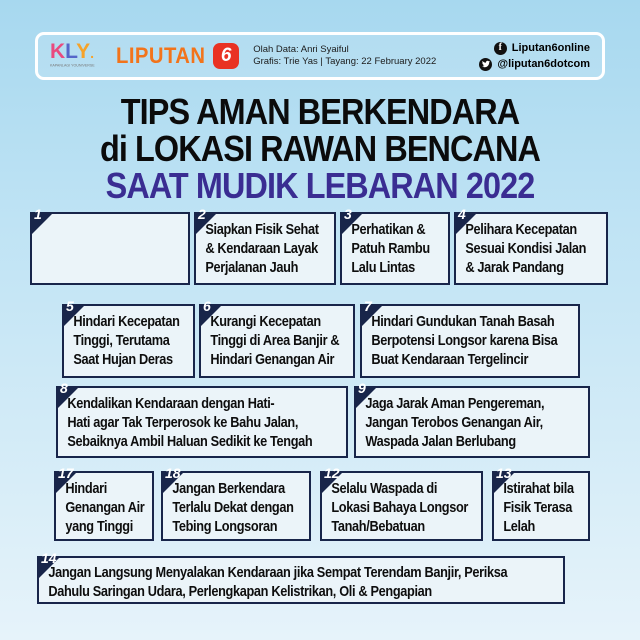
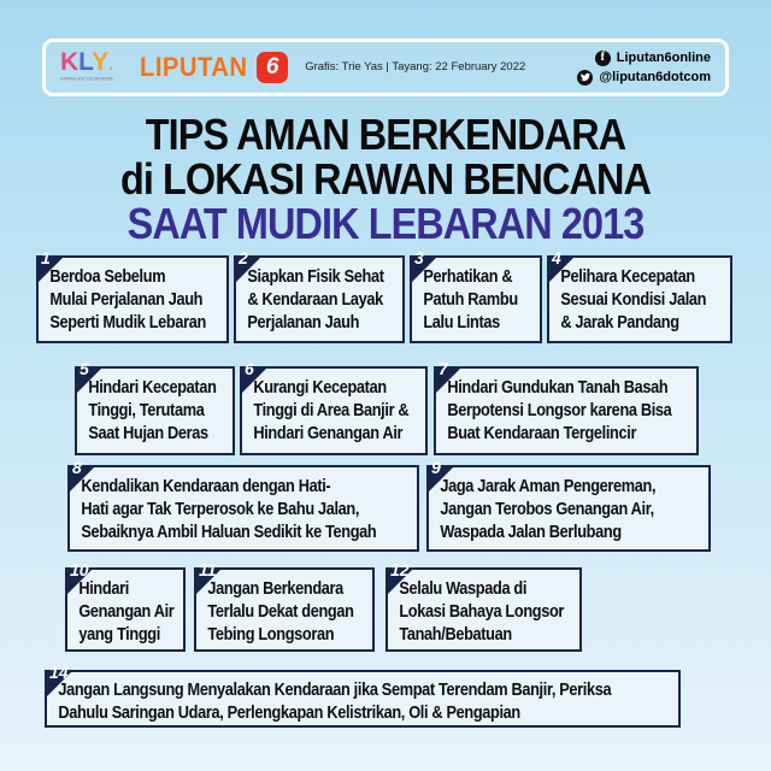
  KLY.
  LIPUTAN
  6
- Olah Data: Anri Syaiful
  Grafis: Trie Yas | Tayang: 22 February 2022
  f
  Liputan6online
  @liputan6dotcom
  TIPS AMAN BERKENDARA
  di LOKASI RAWAN BENCANA
- SAAT MUDIK LEBARAN 2022
+ SAAT MUDIK LEBARAN 2013
  1
+ Berdoa Sebelum
+ Mulai Perjalanan Jauh
+ Seperti Mudik Lebaran
  2
  Siapkan Fisik Sehat
  & Kendaraan Layak
  Perjalanan Jauh
  3
  Perhatikan &
  Patuh Rambu
  Lalu Lintas
  4
  Pelihara Kecepatan
  Sesuai Kondisi Jalan
  & Jarak Pandang
  5
  Hindari Kecepatan
  Tinggi, Terutama
  Saat Hujan Deras
  6
  Kurangi Kecepatan
  Tinggi di Area Banjir &
  Hindari Genangan Air
  7
  Hindari Gundukan Tanah Basah
  Berpotensi Longsor karena Bisa
  Buat Kendaraan Tergelincir
  8
  Kendalikan Kendaraan dengan Hati-
  Hati agar Tak Terperosok ke Bahu Jalan,
  Sebaiknya Ambil Haluan Sedikit ke Tengah
  9
  Jaga Jarak Aman Pengereman,
  Jangan Terobos Genangan Air,
  Waspada Jalan Berlubang
- 17
+ 10
  Hindari
  Genangan Air
  yang Tinggi
- 18
+ 11
  Jangan Berkendara
  Terlalu Dekat dengan
  Tebing Longsoran
  12
  Selalu Waspada di
  Lokasi Bahaya Longsor
  Tanah/Bebatuan
- 13
- Istirahat bila
- Fisik Terasa
- Lelah
  14
  Jangan Langsung Menyalakan Kendaraan jika Sempat Terendam Banjir, Periksa
  Dahulu Saringan Udara, Perlengkapan Kelistrikan, Oli & Pengapian
